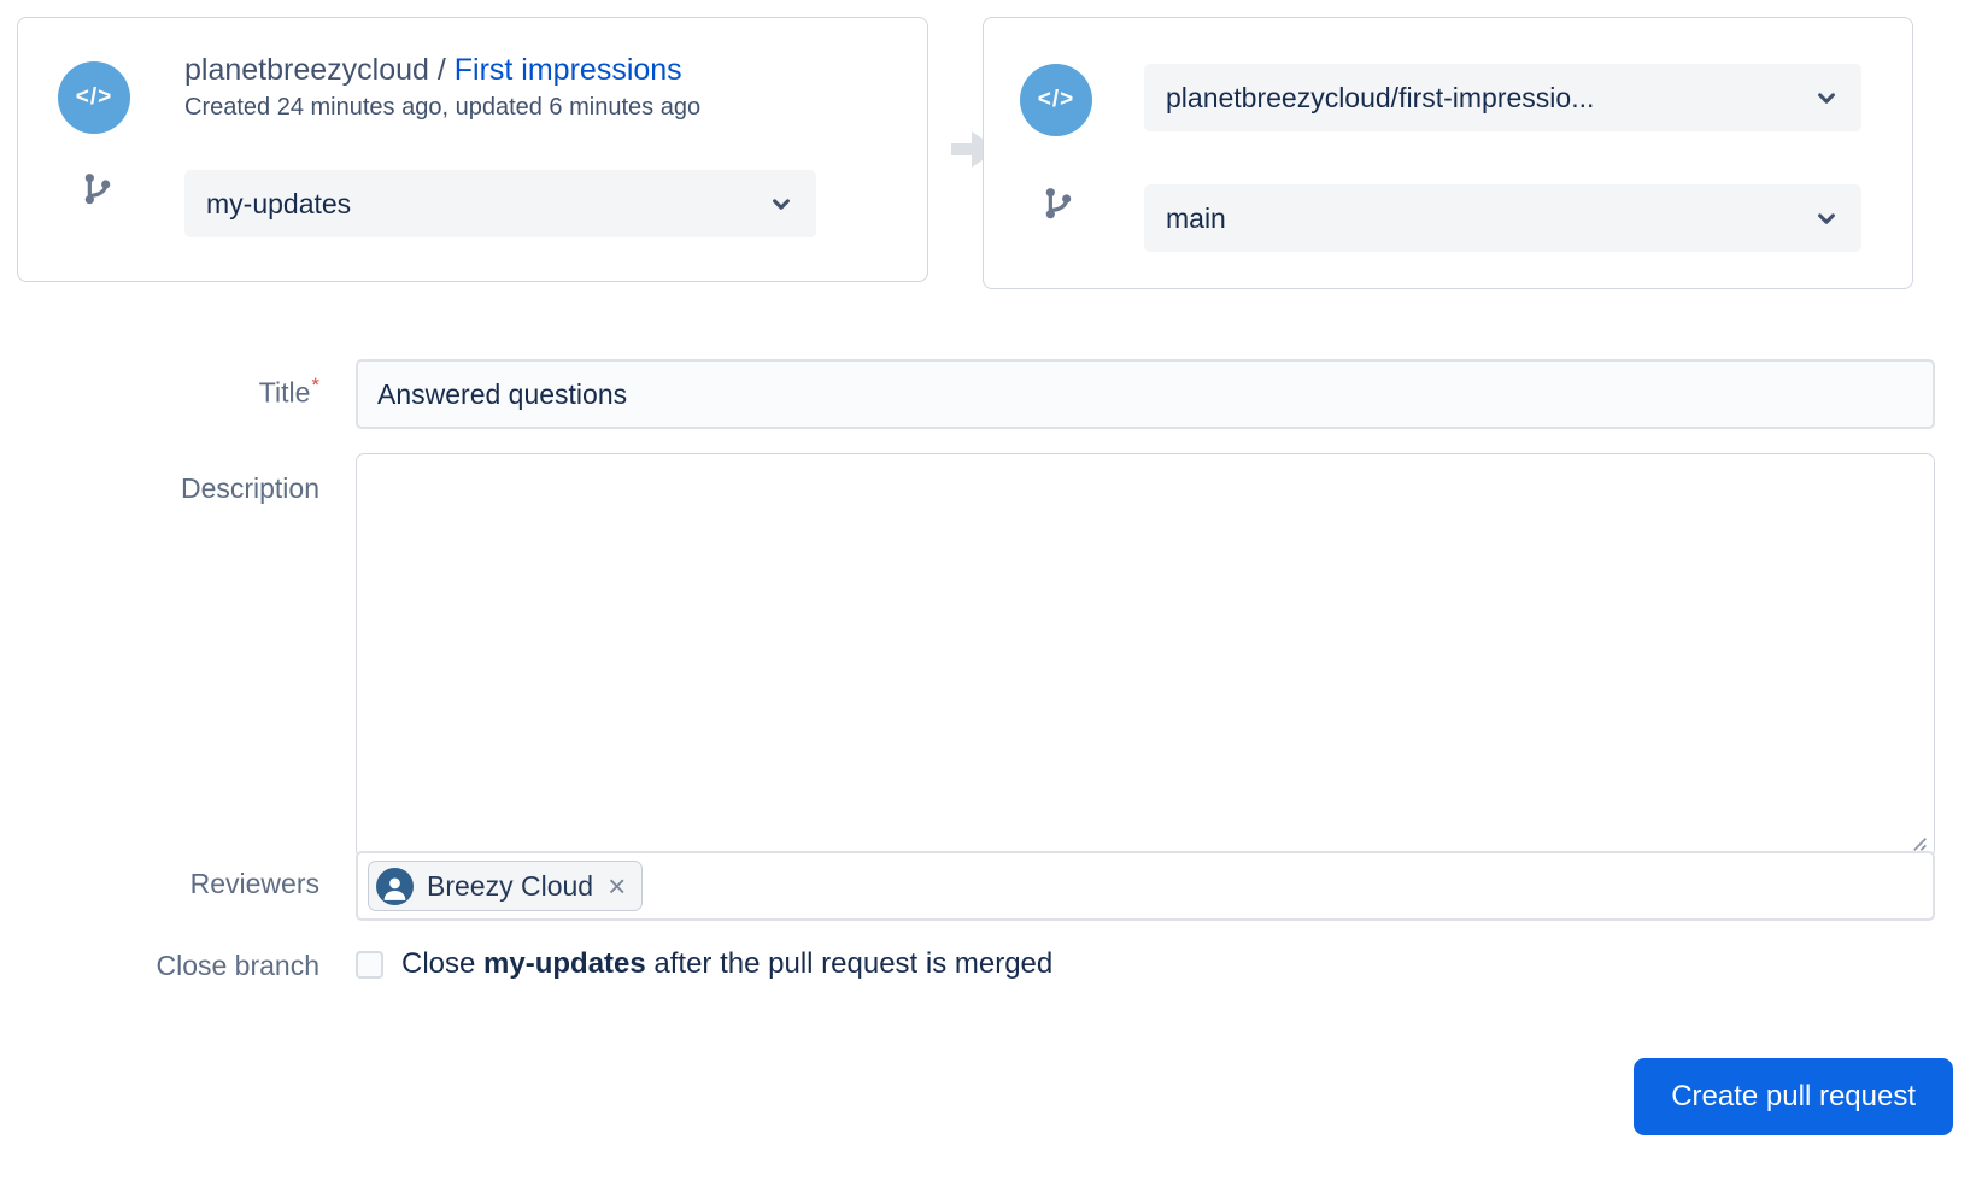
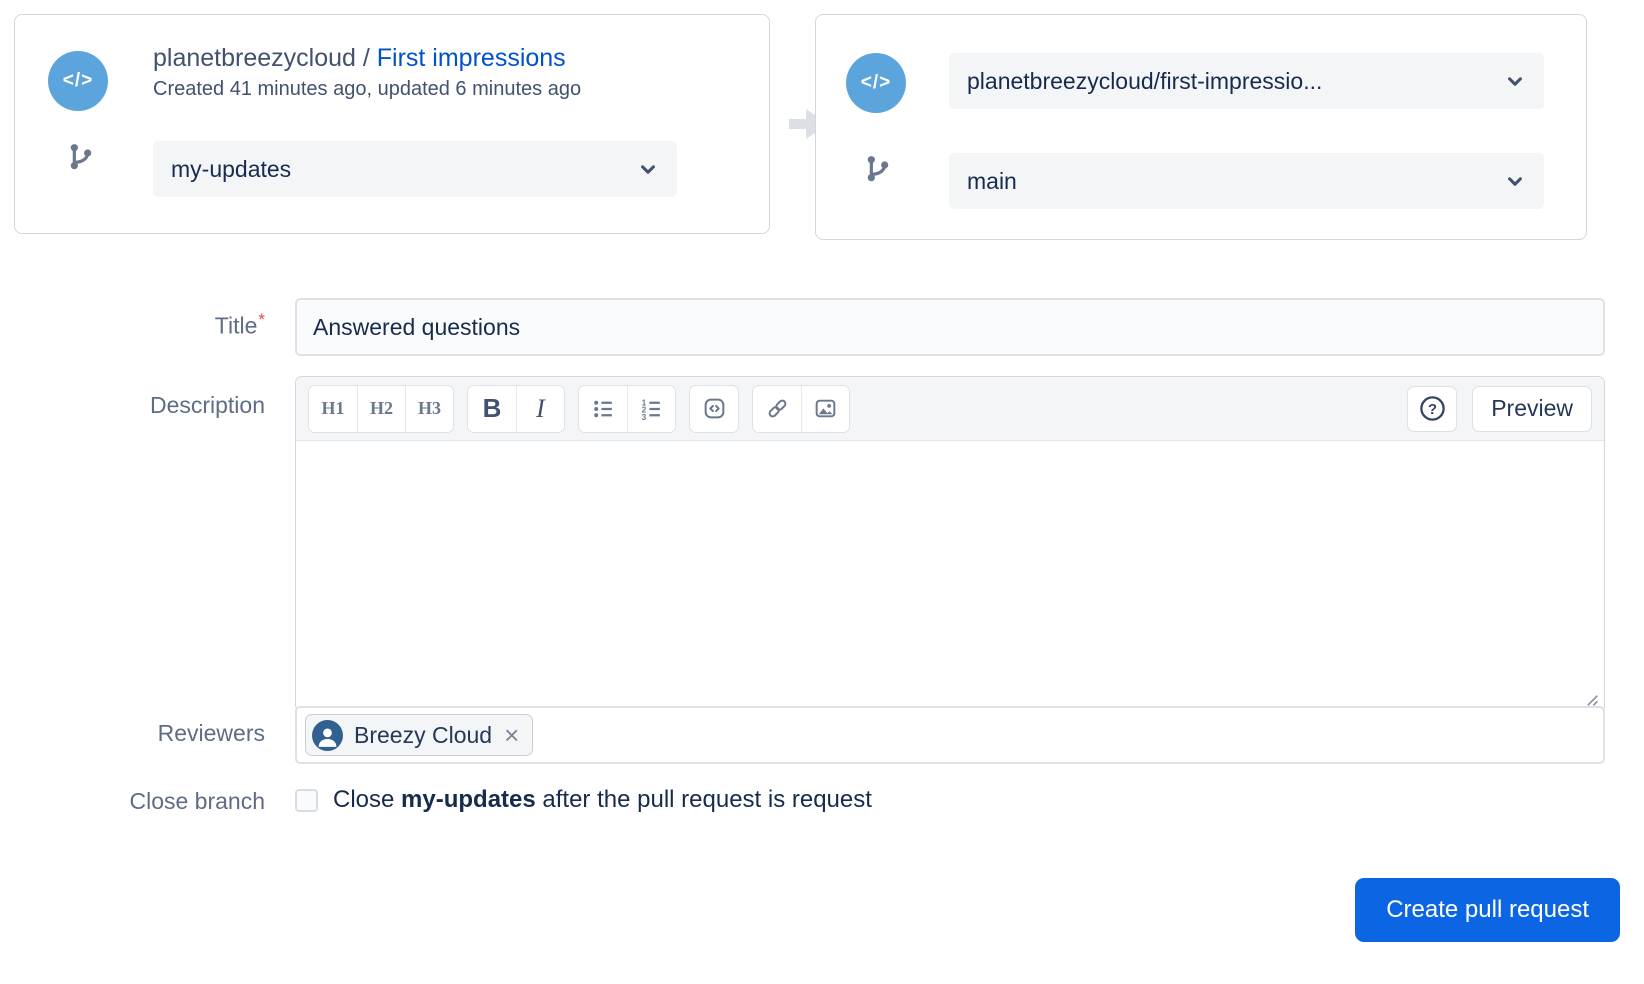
  </>
  planetbreezycloud / First impressions
- Created 24 minutes ago, updated 6 minutes ago
+ Created 41 minutes ago, updated 6 minutes ago
  my-updates
  </>
  planetbreezycloud/first-impressio...
  main
  Title*
  Answered questions
  Description
+ H1
+ H2
+ H3
+ B
+ I
+ 1
+ 2
+ 3
+ ?
+ Preview
  Reviewers
  Breezy Cloud
  ×
  Close branch
- Close my-updates after the pull request is merged
+ Close my-updates after the pull request is request
  Create pull request
